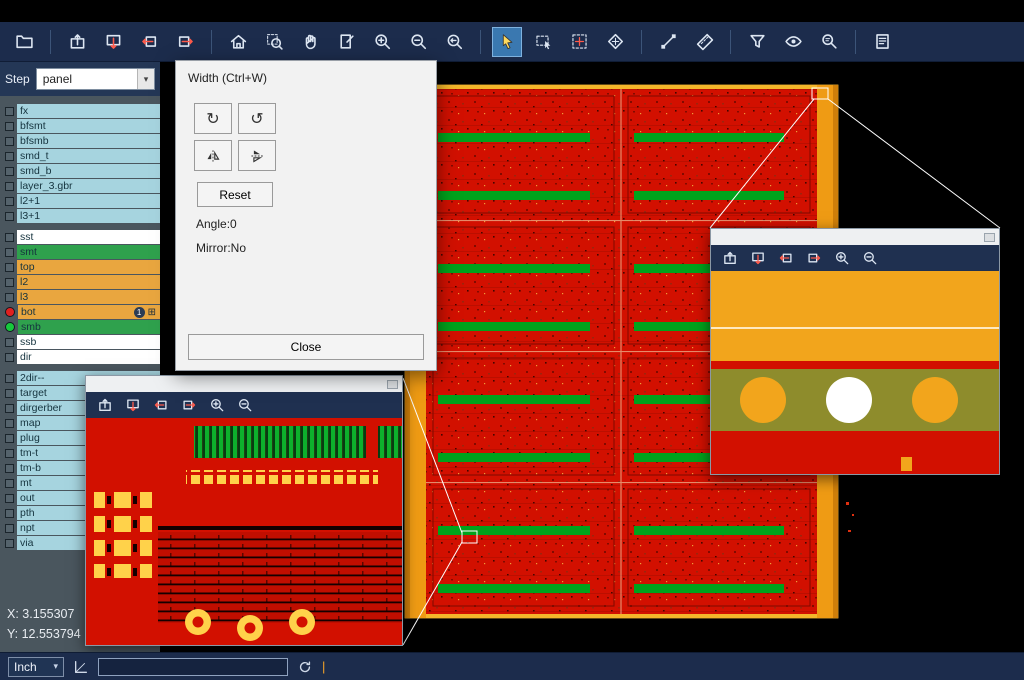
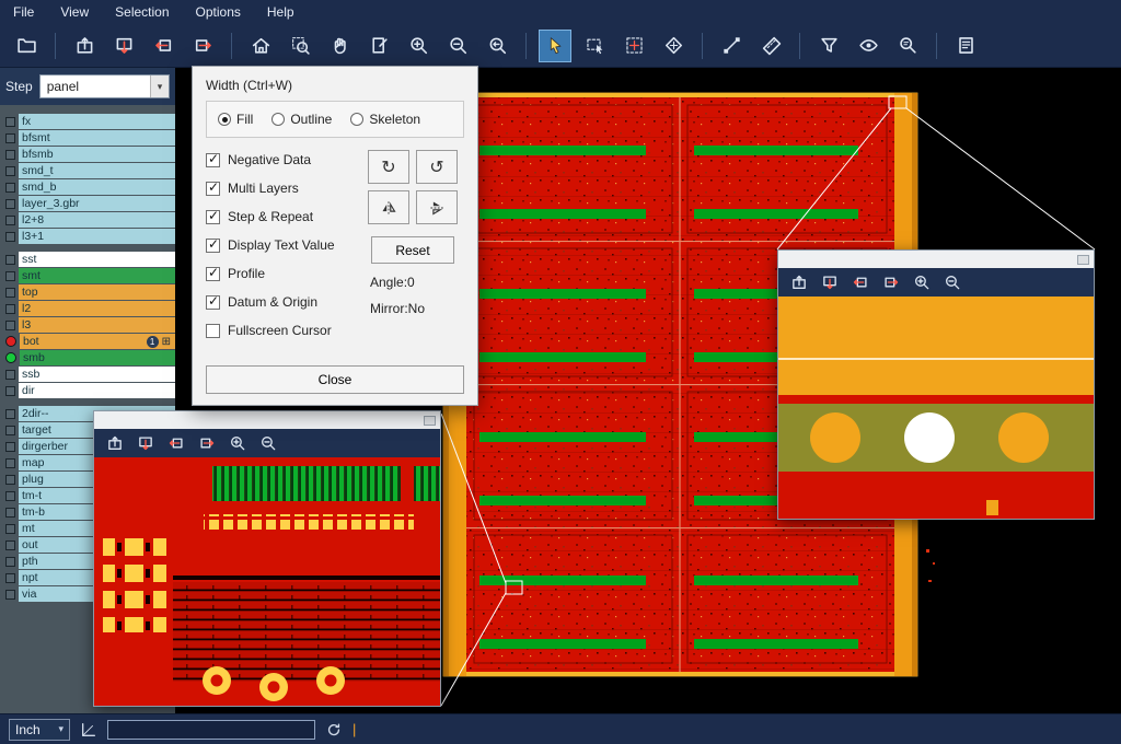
+ File
+ View
+ Selection
+ Options
+ Help
  Step
  panel
  ▾
  fx
  bfsmt
  bfsmb
  smd_t
  smd_b
  layer_3.gbr
- l2+1
+ l2+8
  l3+1
  sst
  smt
  top
  l2
  l3
  bot
  1
  ⊞
  smb
  ssb
  dir
  2dir--
  target
  dirgerber
  map
  plug
  tm-t
  tm-b
  mt
  out
  pth
  npt
  via
- X: 3.155307
- Y: 12.553794
  Width (Ctrl+W)
+ Fill
+ Outline
+ Skeleton
+ Negative Data
+ Multi Layers
+ Step & Repeat
+ Display Text Value
+ Profile
+ Datum & Origin
+ Fullscreen Cursor
  ↻
  ↺
  Reset
  Angle:0
  Mirror:No
  Close
  Inch
  ▾
  |
